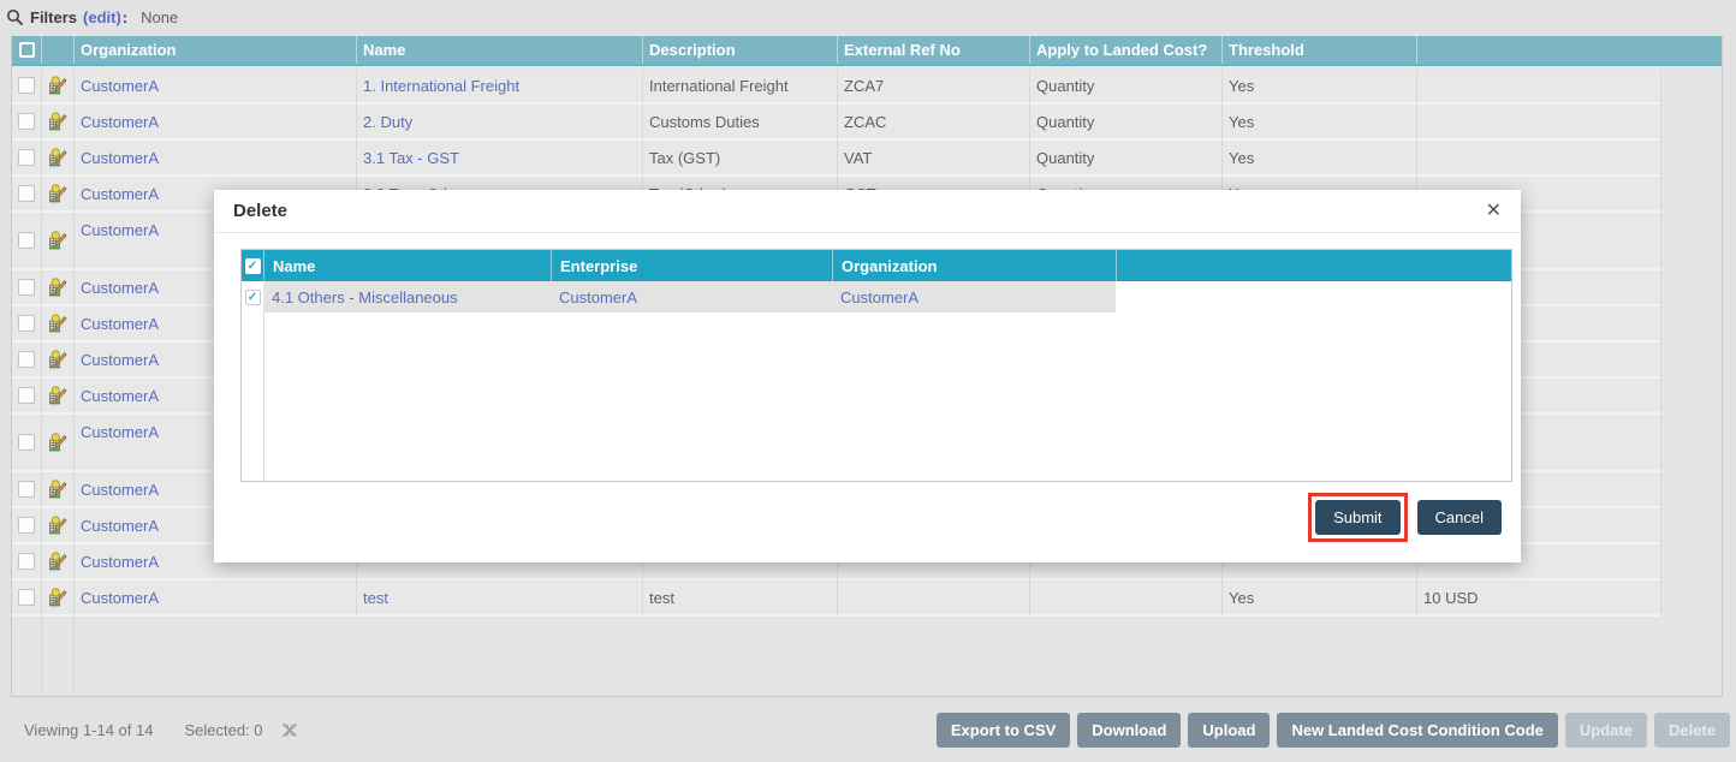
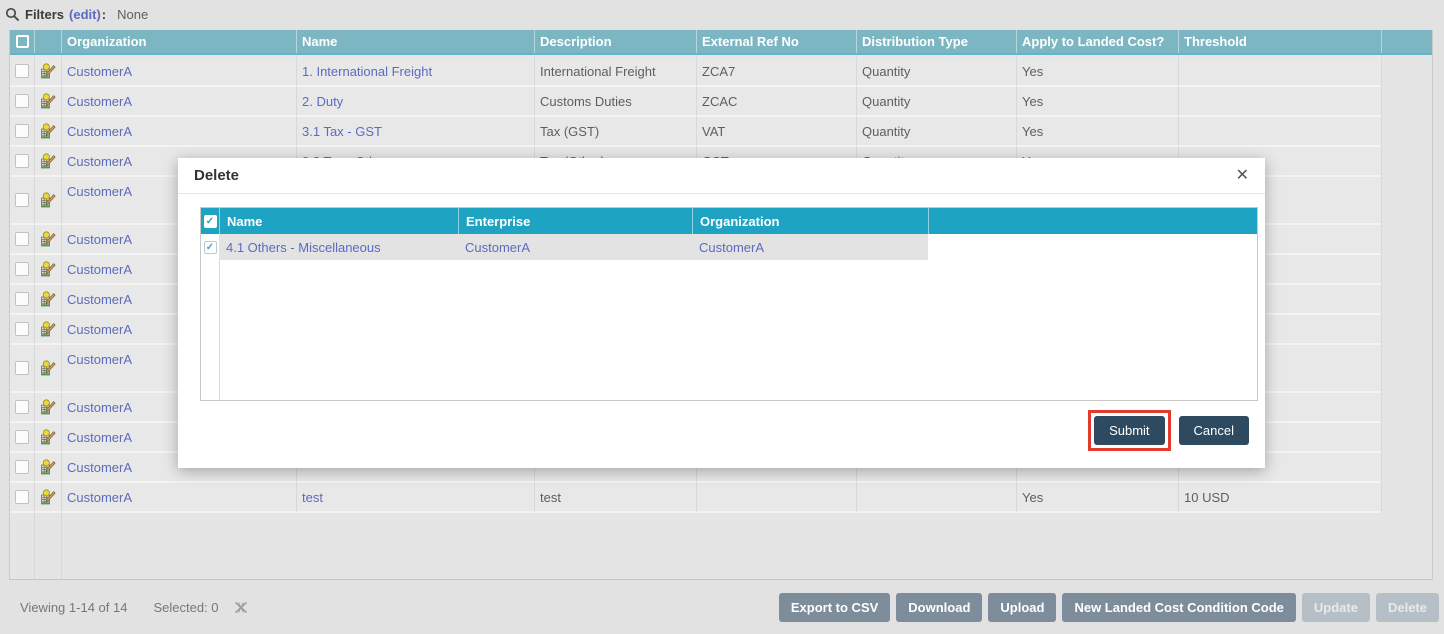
  Filters
  (edit)
  :
  None
  Organization
  Name
  Description
  External Ref No
+ Distribution Type
  Apply to Landed Cost?
  Threshold
  CustomerA
  1. International Freight
  International Freight
  ZCA7
  Quantity
  Yes
  CustomerA
  2. Duty
  Customs Duties
  ZCAC
  Quantity
  Yes
  CustomerA
  3.1 Tax - GST
  Tax (GST)
  VAT
  Quantity
  Yes
  CustomerA
  CustomerA
  CustomerA
  CustomerA
  CustomerA
  CustomerA
  CustomerA
  CustomerA
  CustomerA
  CustomerA
  CustomerA
  test
  test
  Yes
  10 USD
  Delete
  ✕
  ✓
  Name
  Enterprise
  Organization
  ✓
  4.1 Others - Miscellaneous
  CustomerA
  CustomerA
  Submit
  Cancel
  Viewing 1-14 of 14
  Selected: 0
  Export to CSV
  Download
  Upload
  New Landed Cost Condition Code
  Update
  Delete
